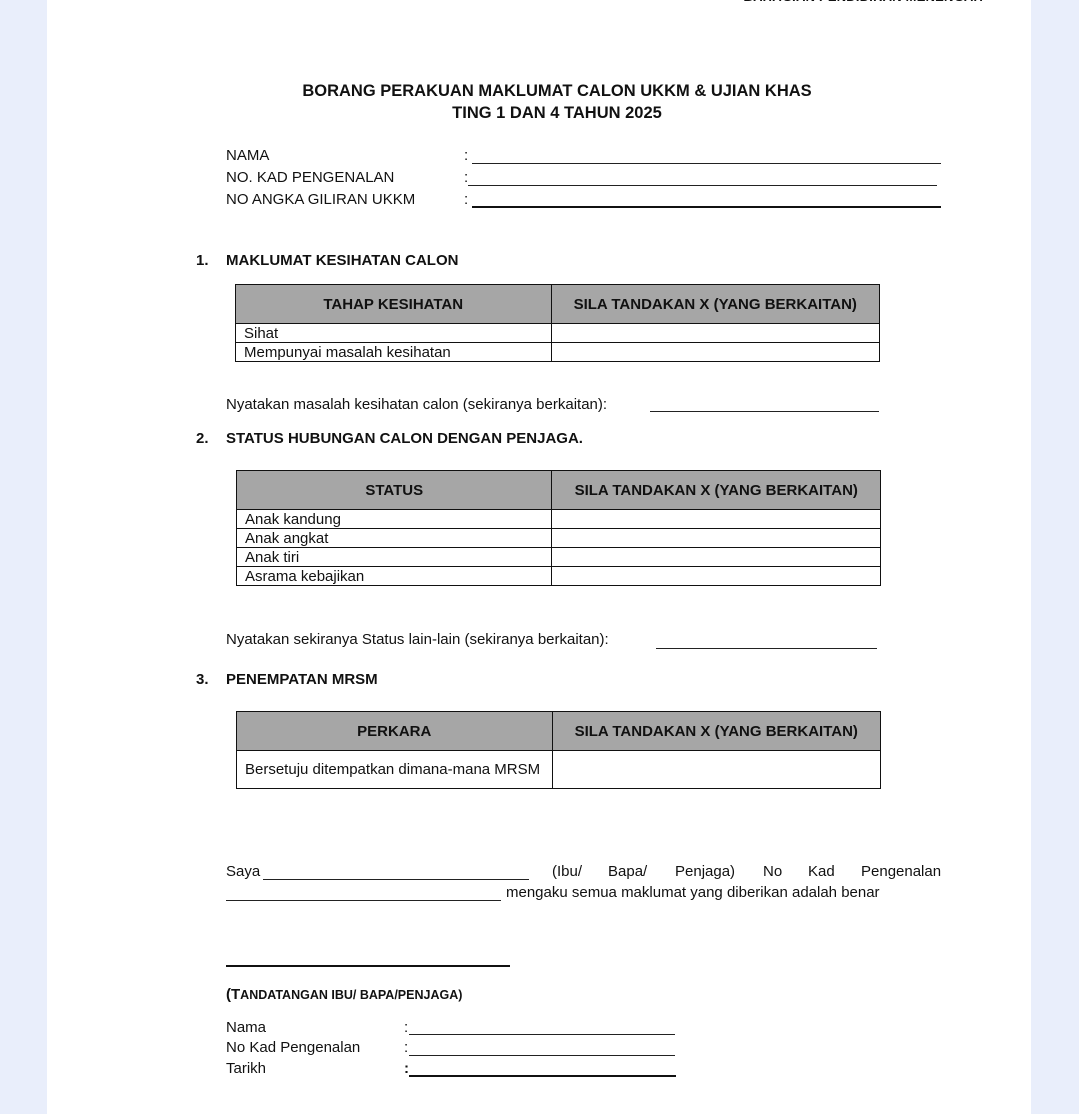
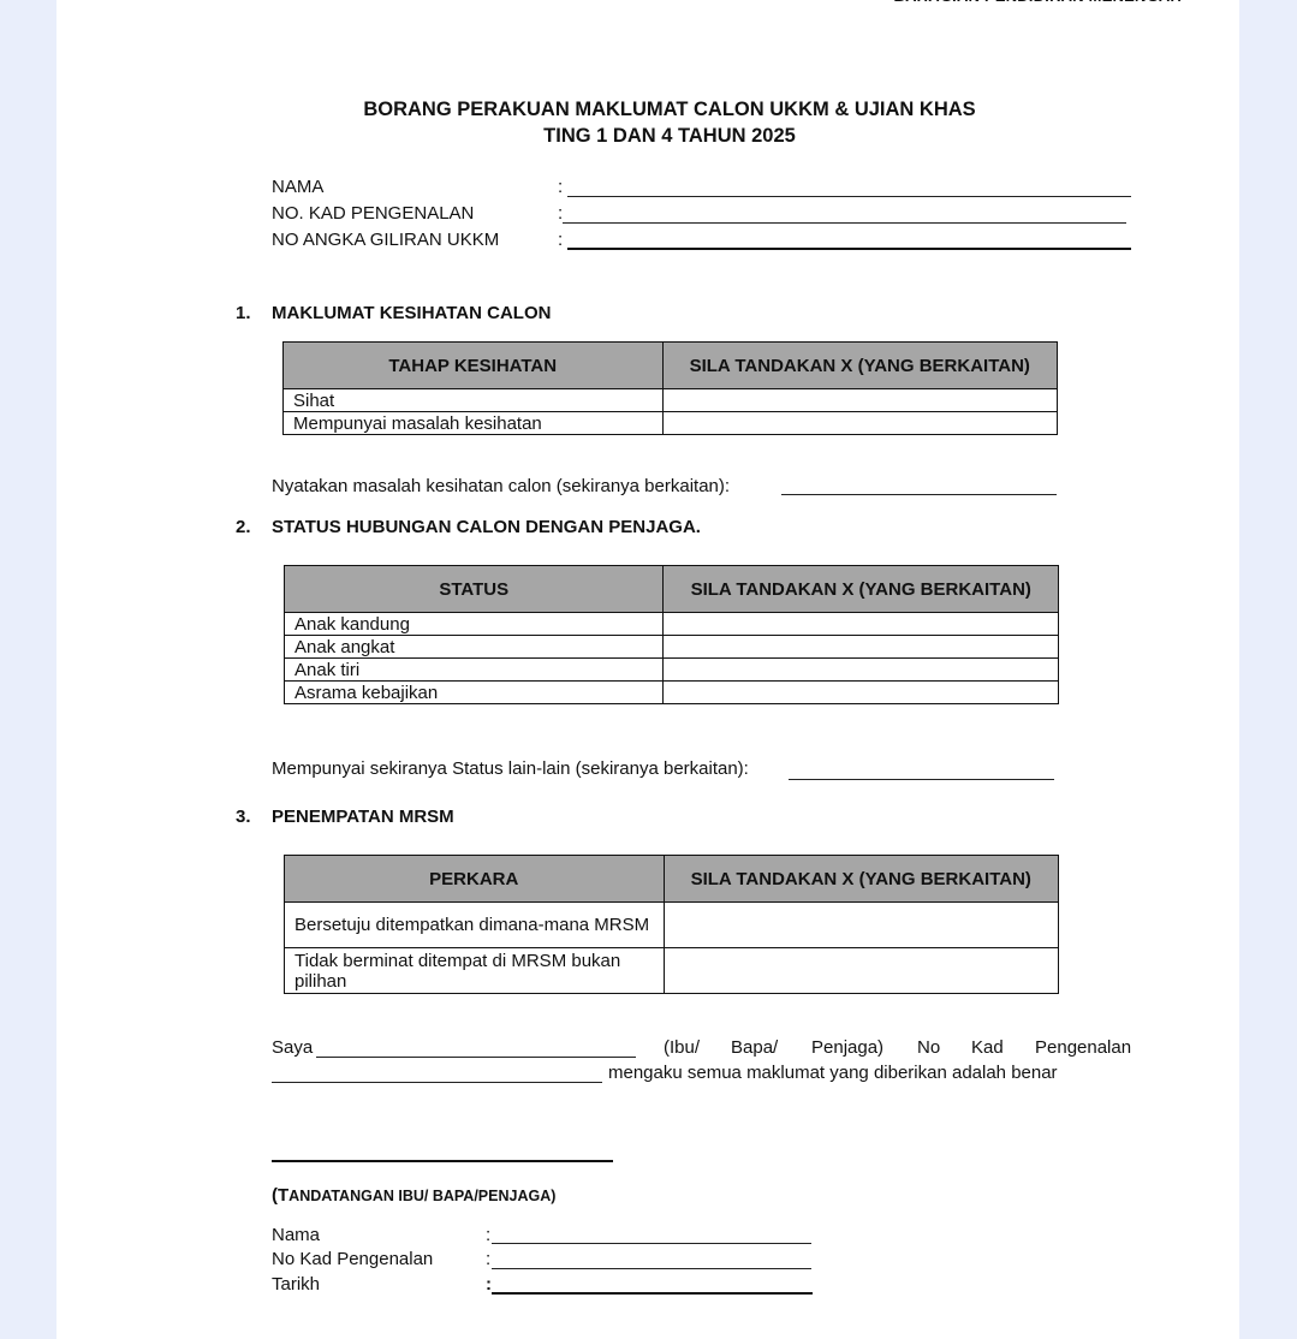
  BORANG PERAKUAN MAKLUMAT CALON UKKM & UJIAN KHAS
  TING 1 DAN 4 TAHUN 2025
  NAMA
  :
  NO. KAD PENGENALAN
  :
  NO ANGKA GILIRAN UKKM
  :
  1.
  MAKLUMAT KESIHATAN CALON
  TAHAP KESIHATAN	SILA TANDAKAN X (YANG BERKAITAN)
  Sihat
  Mempunyai masalah kesihatan
  Nyatakan masalah kesihatan calon (sekiranya berkaitan):
  2.
  STATUS HUBUNGAN CALON DENGAN PENJAGA.
  STATUS	SILA TANDAKAN X (YANG BERKAITAN)
  Anak kandung
  Anak angkat
  Anak tiri
  Asrama kebajikan
- Nyatakan sekiranya Status lain-lain (sekiranya berkaitan):
+ Mempunyai sekiranya Status lain-lain (sekiranya berkaitan):
  3.
  PENEMPATAN MRSM
  PERKARA	SILA TANDAKAN X (YANG BERKAITAN)
  Bersetuju ditempatkan dimana-mana MRSM
+ Tidak berminat ditempat di MRSM bukan pilihan
  Saya
  (Ibu/
  Bapa/
  Penjaga)
  No
  Kad
  Pengenalan
  mengaku semua maklumat yang diberikan adalah benar
  (TANDATANGAN IBU/ BAPA/PENJAGA)
  Nama
  :
  No Kad Pengenalan
  :
  Tarikh
  :
